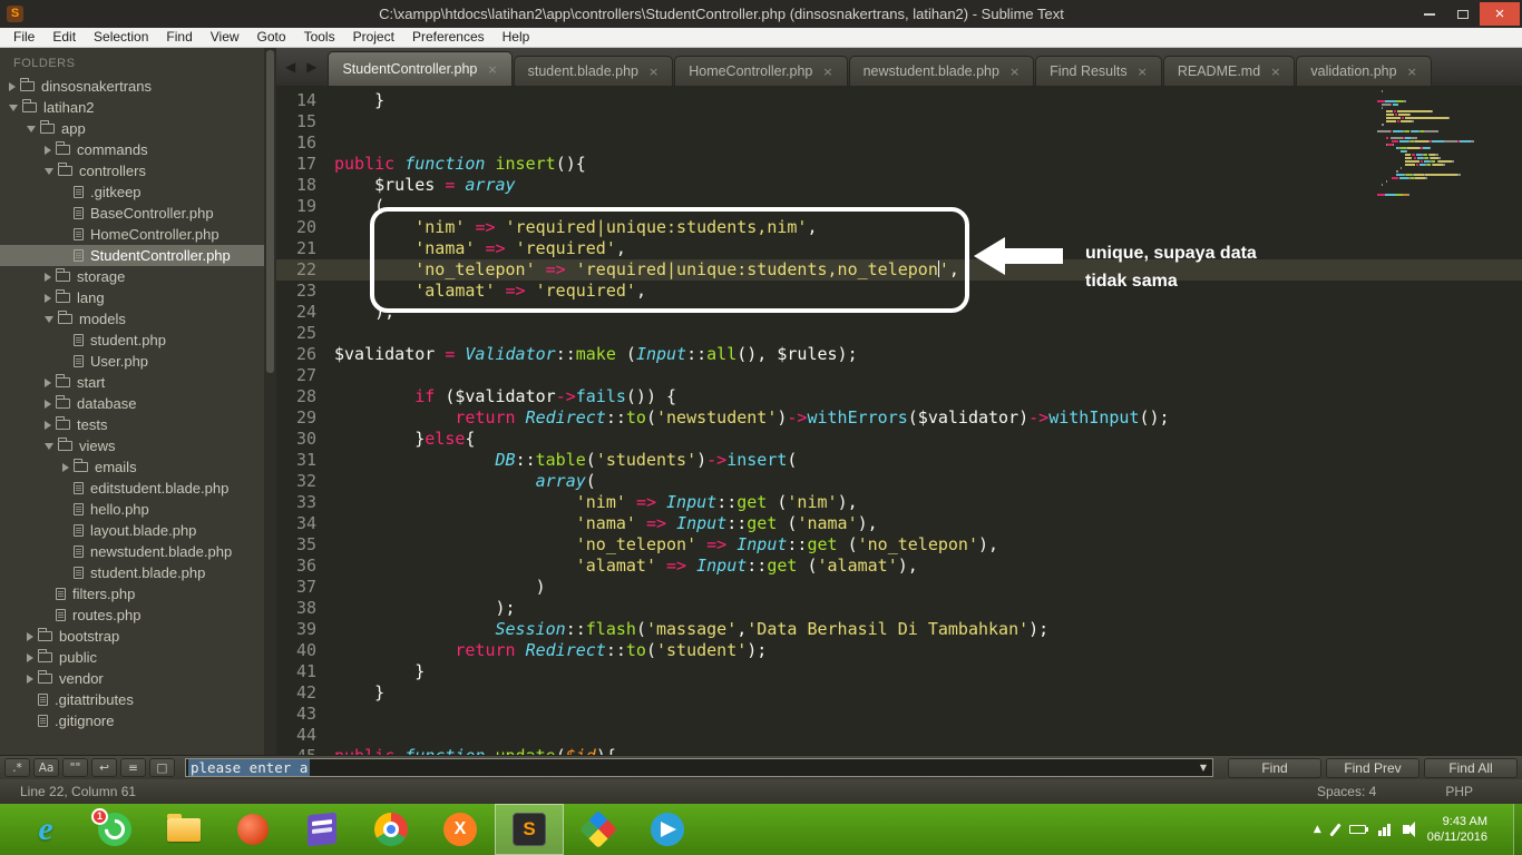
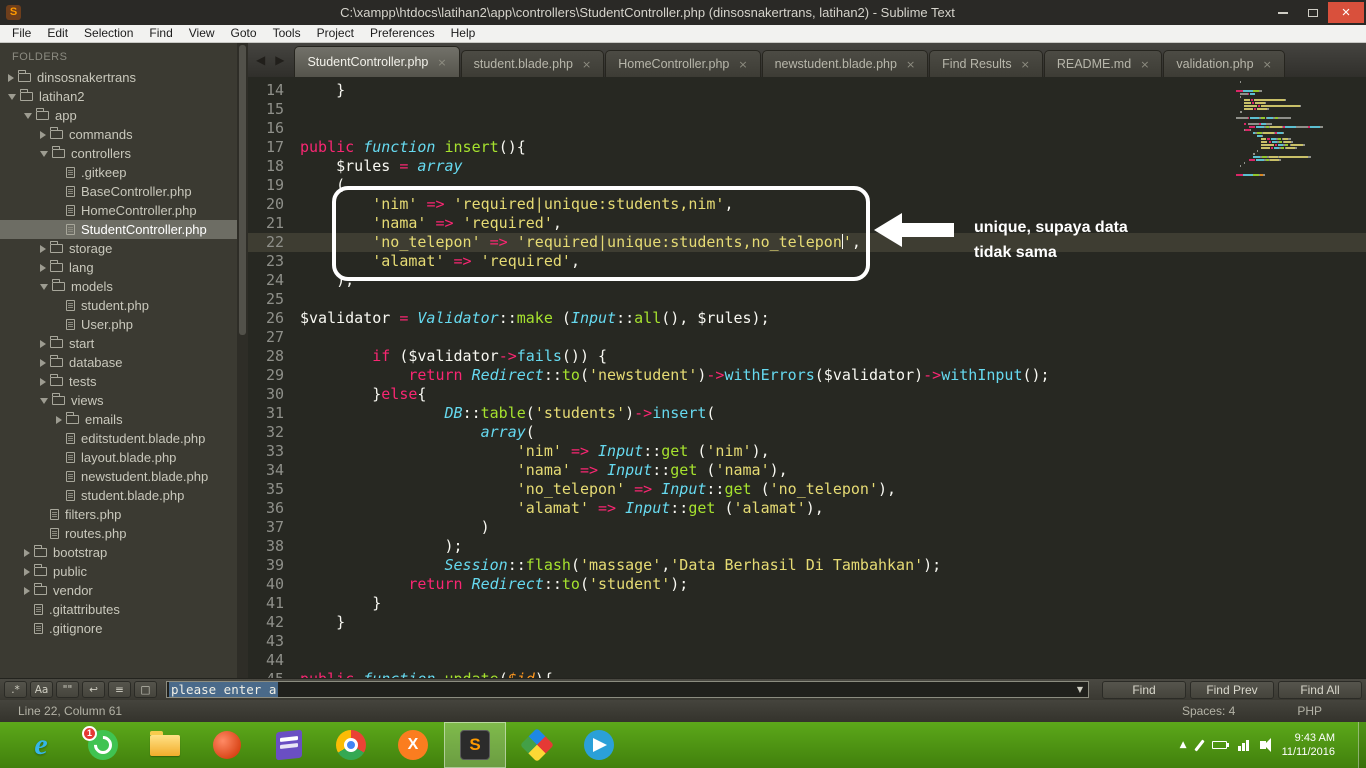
  S
  C:\xampp\htdocs\latihan2\app\controllers\StudentController.php (dinsosnakertrans, latihan2) - Sublime Text
  ×
  File
  Edit
  Selection
  Find
  View
  Goto
  Tools
  Project
  Preferences
  Help
  FOLDERS
  dinsosnakertrans
  latihan2
  app
  commands
  controllers
  .gitkeep
  BaseController.php
  HomeController.php
  StudentController.php
  storage
  lang
  models
  student.php
  User.php
  start
  database
  tests
  views
  emails
  editstudent.blade.php
- hello.php
  layout.blade.php
  newstudent.blade.php
  student.blade.php
  filters.php
  routes.php
  bootstrap
  public
  vendor
  .gitattributes
  .gitignore
  ◀
  ▶
  StudentController.php
  ×
  student.blade.php
  ×
  HomeController.php
  ×
  newstudent.blade.php
  ×
  Find Results
  ×
  README.md
  ×
  validation.php
  ×
  14
  }
  15
  16
  17
  public function insert(){
  18
  $rules = array
  19
  (
  20
  'nim' => 'required|unique:students,nim',
  21
  'nama' => 'required',
  22
  'no_telepon' => 'required|unique:students,no_telepon',
  23
  'alamat' => 'required',
  24
  );
  25
  26
  $validator = Validator::make (Input::all(), $rules);
  27
  28
  if ($validator->fails()) {
  29
  return Redirect::to('newstudent')->withErrors($validator)->withInput();
  30
  }else{
  31
  DB::table('students')->insert(
  32
  array(
  33
  'nim' => Input::get ('nim'),
  34
  'nama' => Input::get ('nama'),
  35
  'no_telepon' => Input::get ('no_telepon'),
  36
  'alamat' => Input::get ('alamat'),
  37
  )
  38
  );
  39
  Session::flash('massage','Data Berhasil Di Tambahkan');
  40
  return Redirect::to('student');
  41
  }
  42
  }
  43
  44
  unique, supaya data
  tidak sama
  .*
  Aa
  ""
  ↩
  ≡
  □
  please enter a
  ▼
  Find
  Find Prev
  Find All
  Line 22, Column 61
  Spaces: 4
  PHP
  e
  1
  X
  S
  ▲
  9:43 AM
- 06/11/2016
+ 11/11/2016
